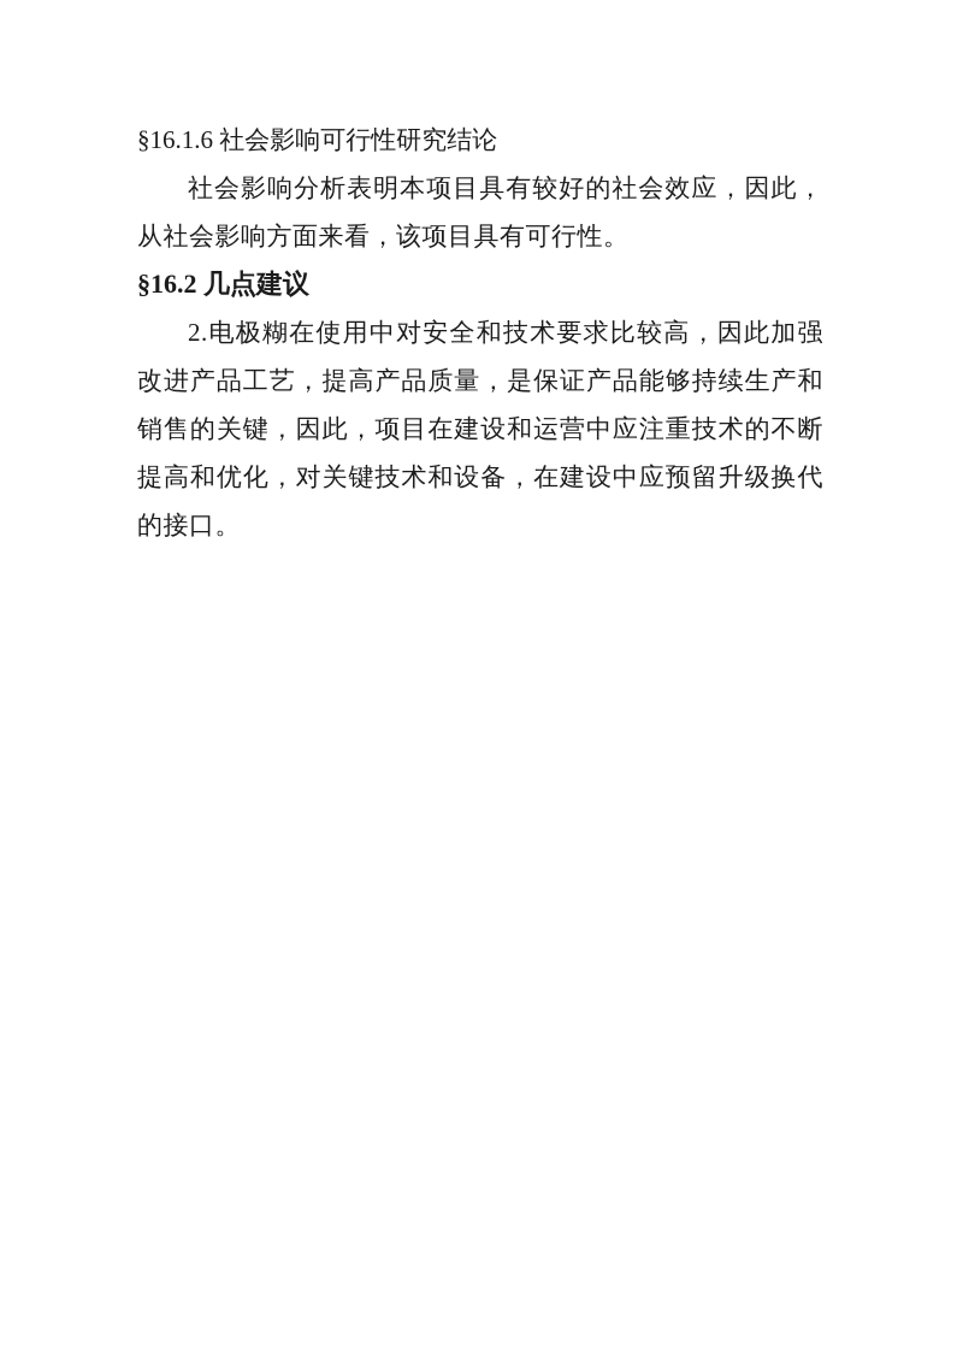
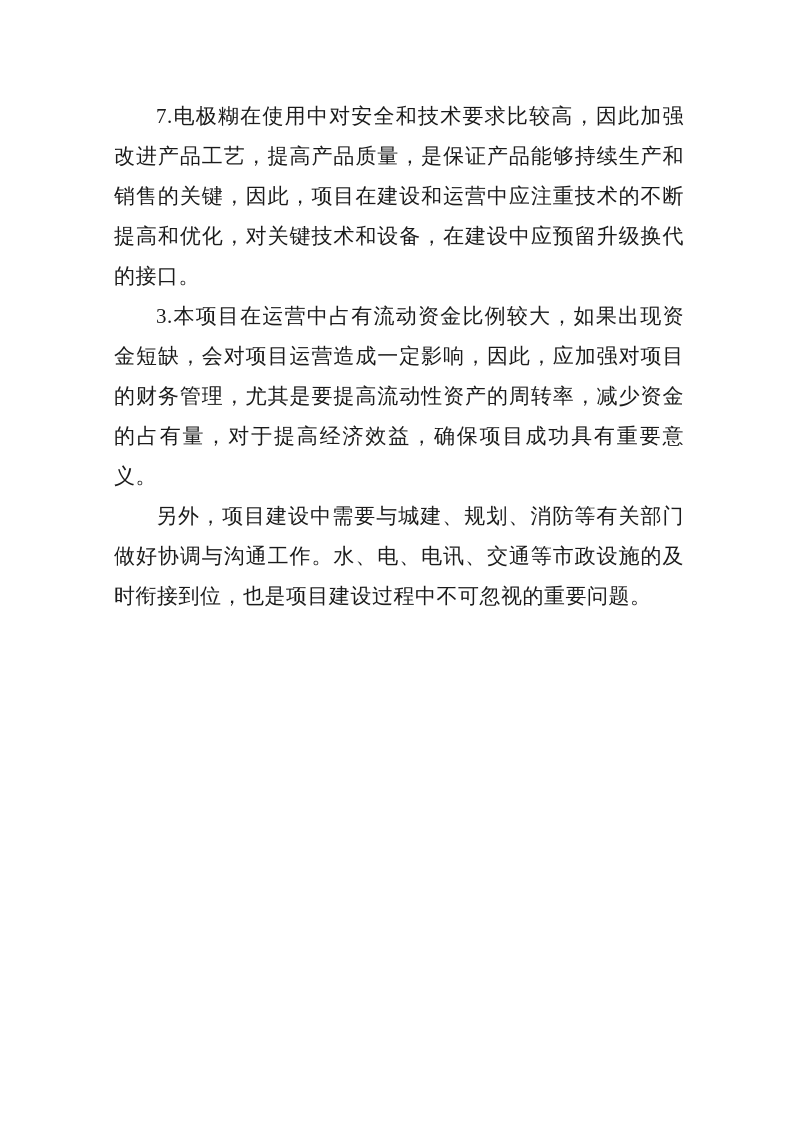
- §16.1.6 社会影响可行性研究结论
- 社会影响分析表明本项目具有较好的社会效应，因此，从社会影响方面来看，该项目具有可行性。
- §16.2 几点建议
- 2.电极糊在使用中对安全和技术要求比较高，因此加强改进产品工艺，提高产品质量，是保证产品能够持续生产和销售的关键，因此，项目在建设和运营中应注重技术的不断提高和优化，对关键技术和设备，在建设中应预留升级换代的接口。
+ 7.电极糊在使用中对安全和技术要求比较高，因此加强改进产品工艺，提高产品质量，是保证产品能够持续生产和销售的关键，因此，项目在建设和运营中应注重技术的不断提高和优化，对关键技术和设备，在建设中应预留升级换代的接口。
+ 3.本项目在运营中占有流动资金比例较大，如果出现资金短缺，会对项目运营造成一定影响，因此，应加强对项目的财务管理，尤其是要提高流动性资产的周转率，减少资金的占有量，对于提高经济效益，确保项目成功具有重要意义。
+ 另外，项目建设中需要与城建、规划、消防等有关部门做好协调与沟通工作。水、电、电讯、交通等市政设施的及时衔接到位，也是项目建设过程中不可忽视的重要问题。
